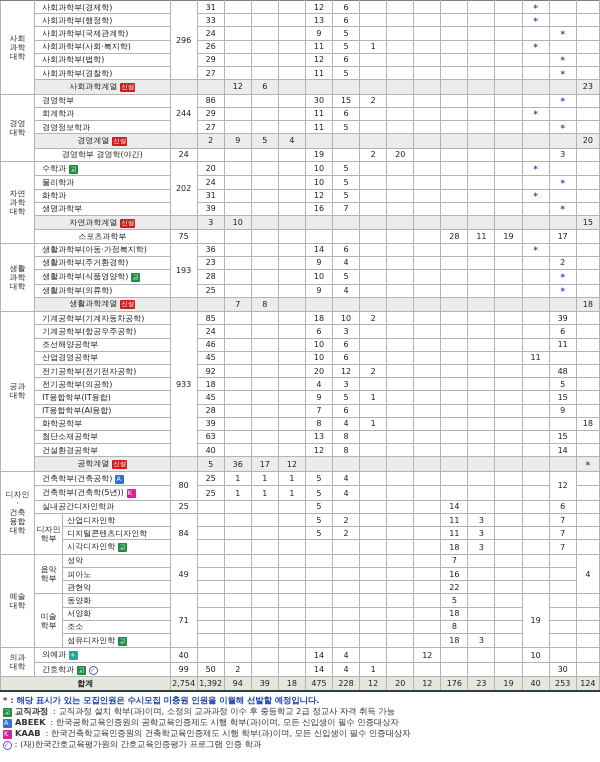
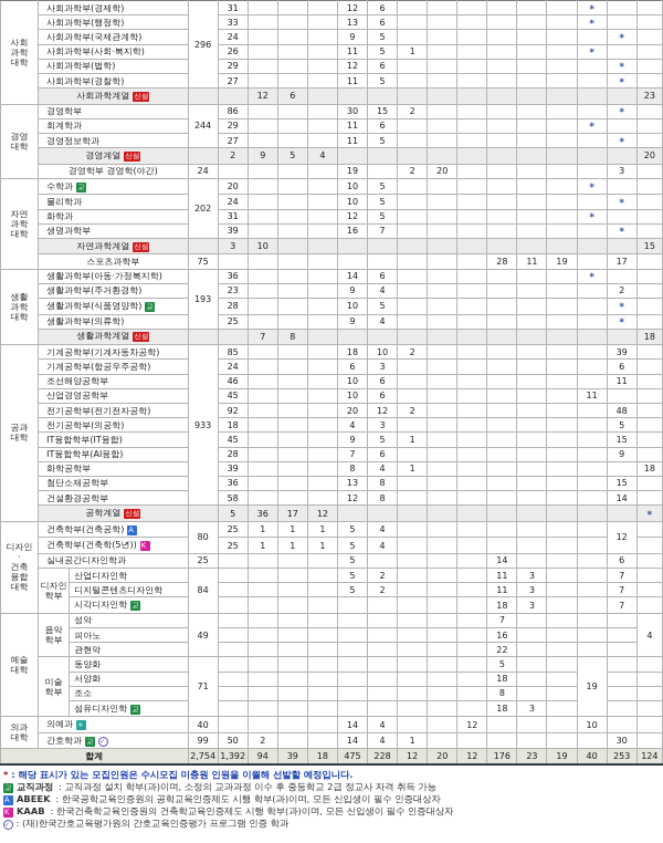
  사회 과학 대학	사회과학부(경제학)	296	31				12	6							*
  사회과학부(행정학)	33				13	6							*
  사회과학부(국제관계학)	24				9	5								*
  사회과학부(사회·복지학)	26				11	5	1						*
  사회과학부(법학)	29				12	6								*
  사회과학부(경찰학)	27				11	5								*
  사회과학계열 신설			12	6												23
  경영 대학	경영학부	244	86				30	15	2							*
  회계학과	29				11	6							*
  경영정보학과	27				11	5								*
  경영계열 신설		2	9	5	4											20
  경영학부 경영학(야간)	24					19		2	20						3
  자연 과학 대학	수학과 교	202	20				10	5							*
  물리학과	24				10	5								*
  화학과	31				12	5							*
  생명과학부	39				16	7								*
  자연과학계열 신설		3	10													15
  스포츠과학부	75										28	11	19		17
  생활 과학 대학	생활과학부(아동·가정복지학)	193	36				14	6							*
  생활과학부(주거환경학)	23				9	4								2
  생활과학부(식품영양학) 교	28				10	5								*
  생활과학부(의류학)	25				9	4								*
  생활과학계열 신설			7	8												18
  공과 대학	기계공학부(기계자동차공학)	933	85				18	10	2							39
  기계공학부(항공우주공학)	24				6	3								6
  조선해양공학부	46				10	6								11
  산업경영공학부	45				10	6							11
  전기공학부(전기전자공학)	92				20	12	2							48
  전기공학부(의공학)	18				4	3								5
  IT융합학부(IT융합)	45				9	5	1							15
  IT융합학부(AI융합)	28				7	6								9
  화학공학부	39				8	4	1								18
- 첨단소재공학부	63				13	8								15
+ 첨단소재공학부	36				13	8								15
- 건설환경공학부	40				12	8								14
+ 건설환경공학부	58				12	8								14
  공학계열 신설		5	36	17	12											*
  디자인 · 건축 융합 대학	건축학부(건축공학) A	80	25	1	1	1	5	4								12
  건축학부(건축학(5년)) K	25	1	1	1	5	4
  실내공간디자인학과	25					5					14				6
  디자인 학부	산업디자인학	84					5	2				11	3			7
  디지털콘텐츠디자인학					5	2				11	3			7
  시각디자인학 교										18	3			7
  예술 대학	음악 학부	성악	49										7					4
  피아노										16
  관현악										22
  미술 학부	동양화	71										5			19
  서양화										18
  조소										8
  섬유디자인학 교										18	3
  의과 대학	의예과 +	40					14	4			12				10
  간호학과 교	99	50	2			14	4	1							30
  합계	2,754	1,392	94	39	18	475	228	12	20	12	176	23	19	40	253	124
  * : 해당 표시가 있는 모집인원은 수시모집 미충원 인원을 이월해 선발할 예정입니다.
  교 교직과정 : 교직과정 설치 학부(과)이며, 소정의 교과과정 이수 후 중등학교 2급 정교사 자격 취득 가능
  A ABEEK : 한국공학교육인증원의 공학교육인증제도 시행 학부(과)이며, 모든 신입생이 필수 인증대상자
  K KAAB : 한국건축학교육인증원의 건축학교육인증제도 시행 학부(과)이며, 모든 신입생이 필수 인증대상자
  : (재)한국간호교육평가원의 간호교육인증평가 프로그램 인증 학과
